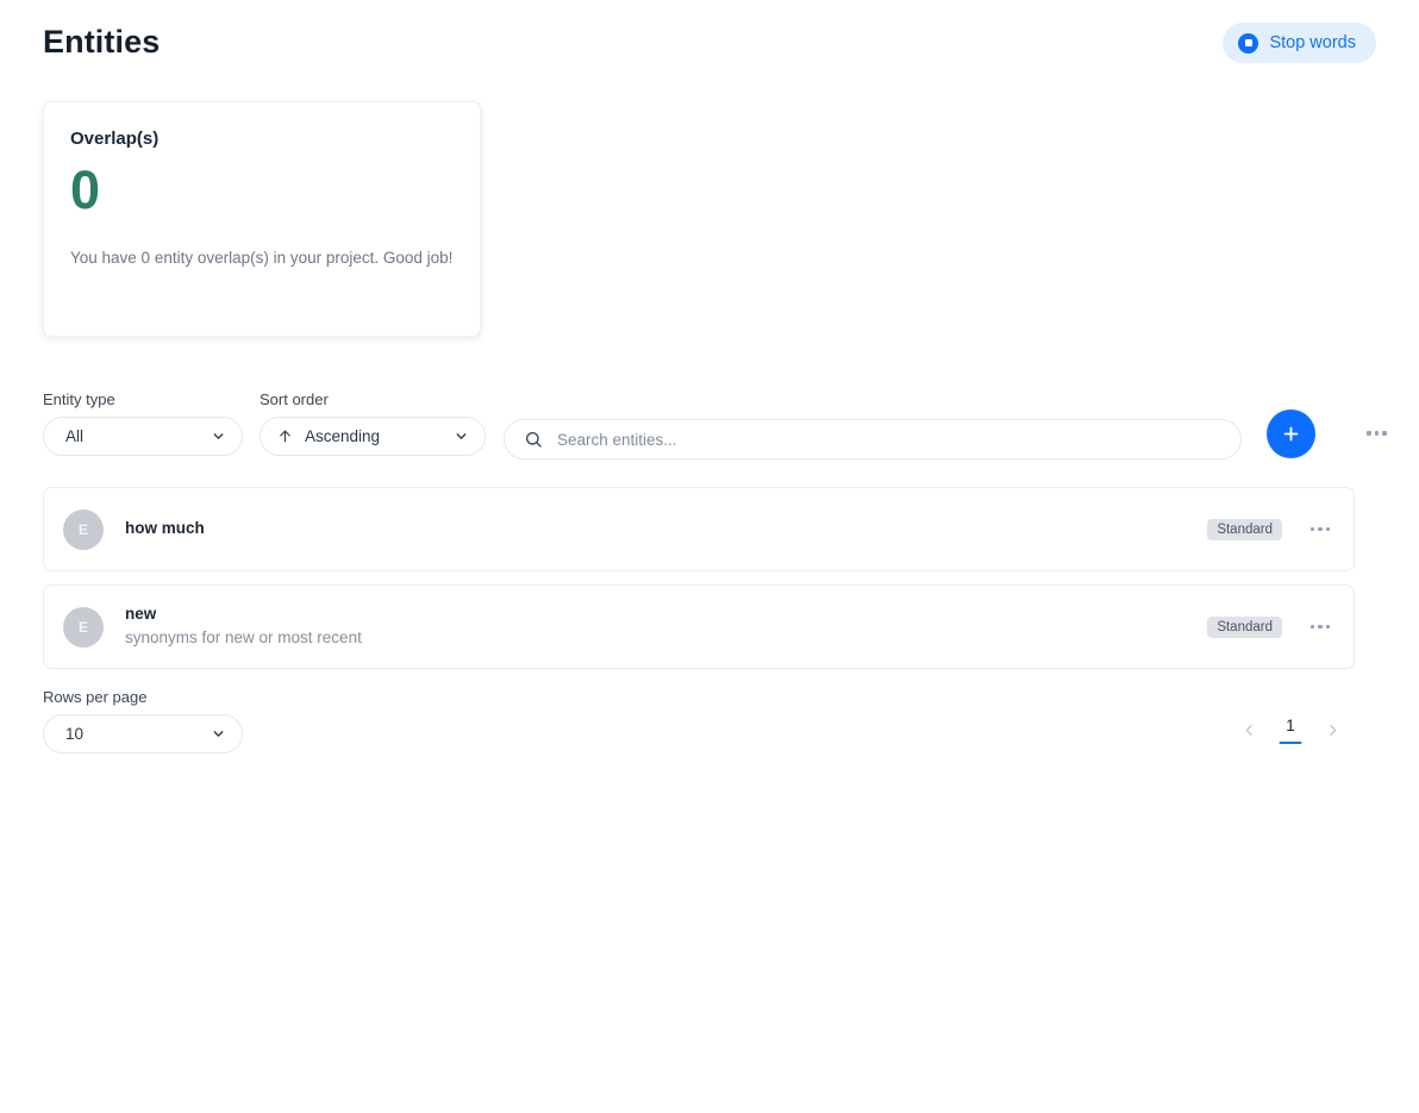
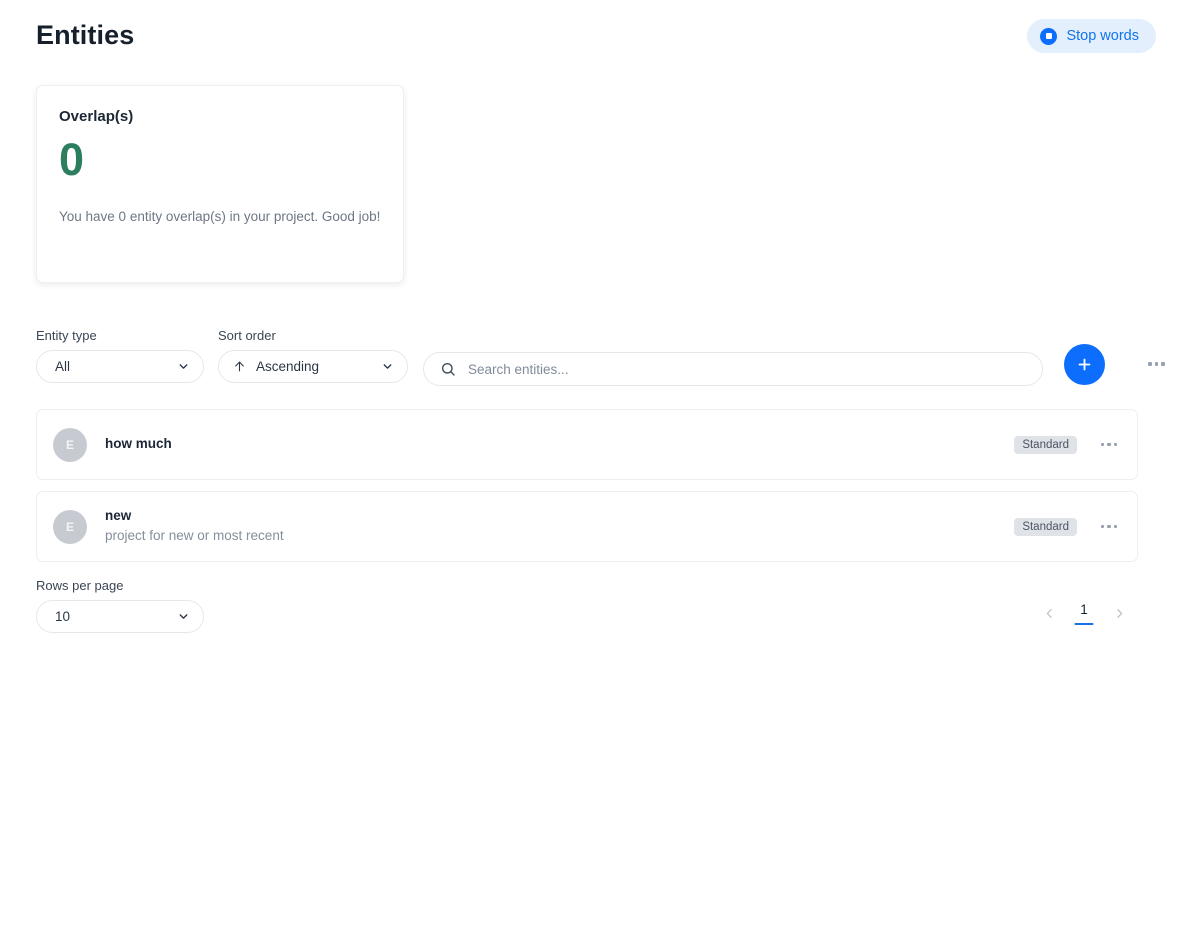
  Entities
  Stop words
  Overlap(s)
  0
  You have 0 entity overlap(s) in your project. Good job!
  Entity type
  All
  Sort order
  Ascending
  Search entities...
  E
  how much
  Standard
  E
  new
- synonyms for new or most recent
+ project for new or most recent
  Standard
  Rows per page
  10
  1
